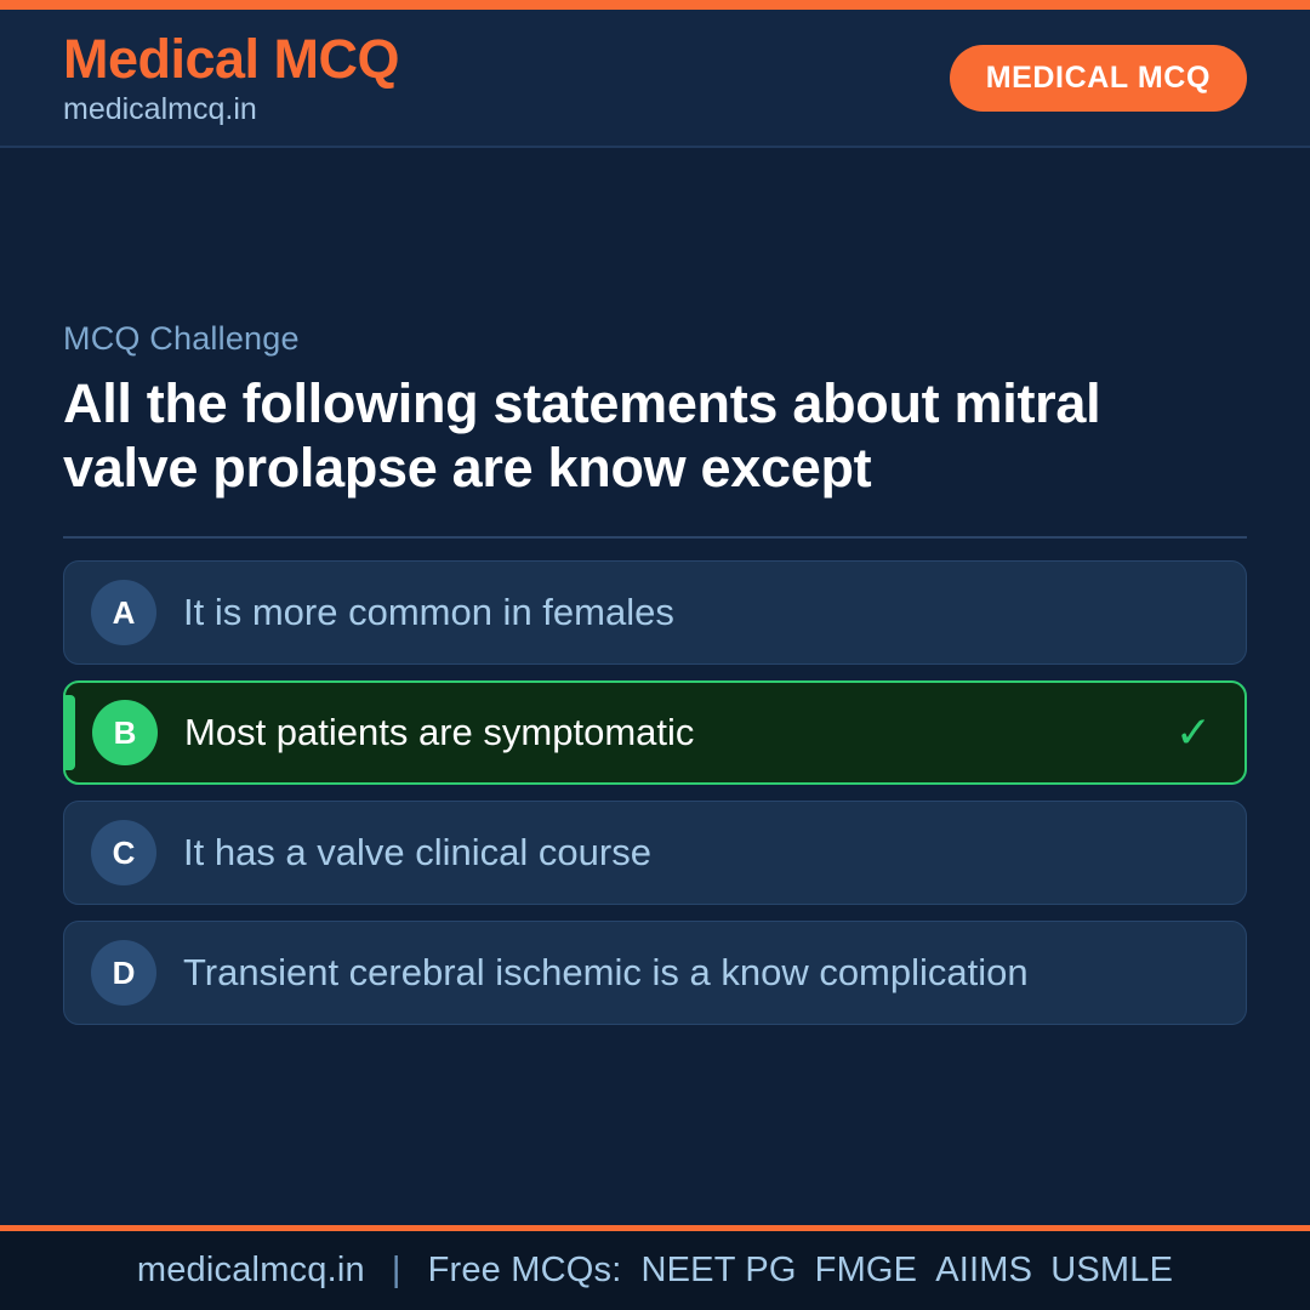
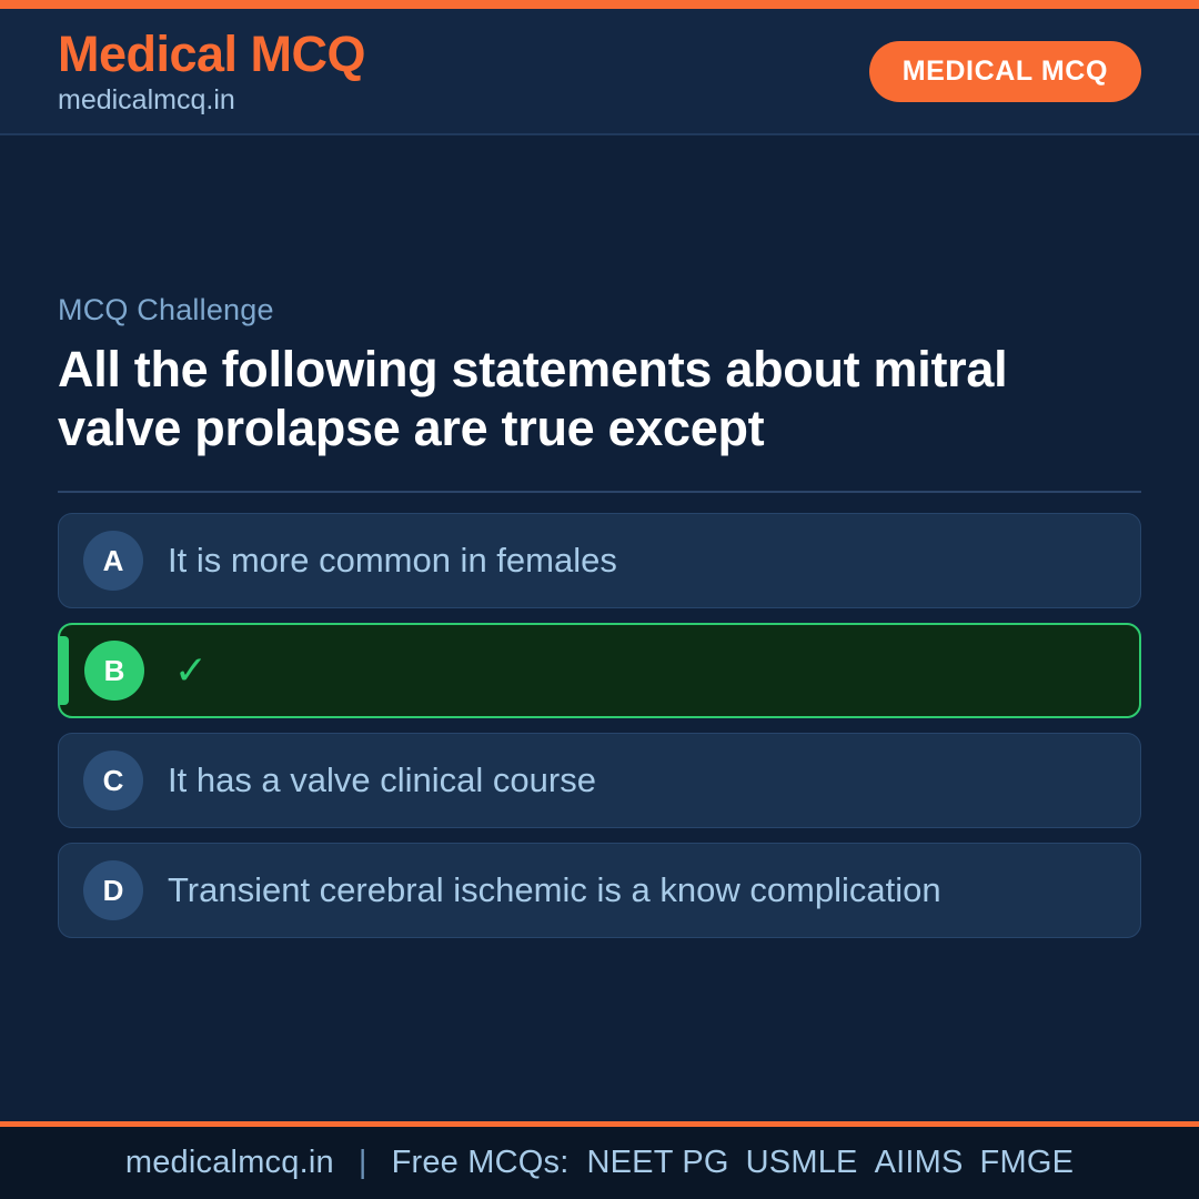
  Medical MCQ
  medicalmcq.in
  MEDICAL MCQ
  MCQ Challenge
- All the following statements about mitral valve prolapse are know except
+ All the following statements about mitral valve prolapse are true except
  A
  It is more common in females
  B
- Most patients are symptomatic
  ✓
  C
  It has a valve clinical course
  D
  Transient cerebral ischemic is a know complication
  medicalmcq.in
  |
  Free MCQs:
  NEET PG
- FMGE
+ USMLE
  AIIMS
- USMLE
+ FMGE
